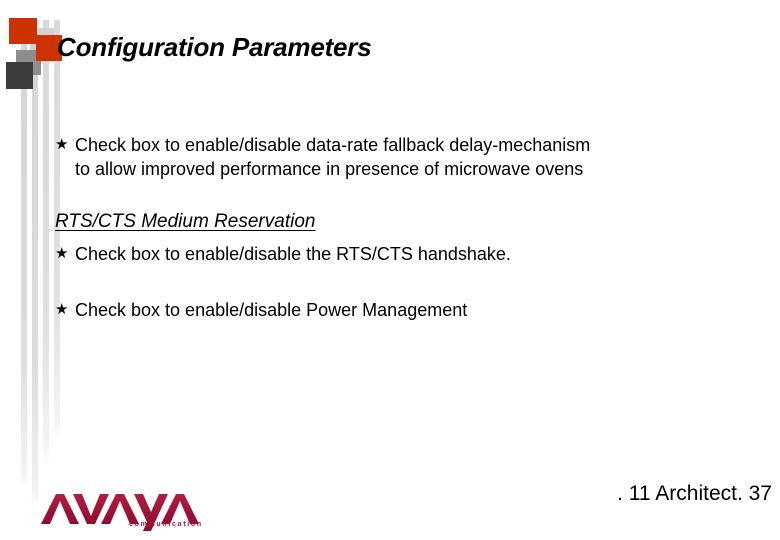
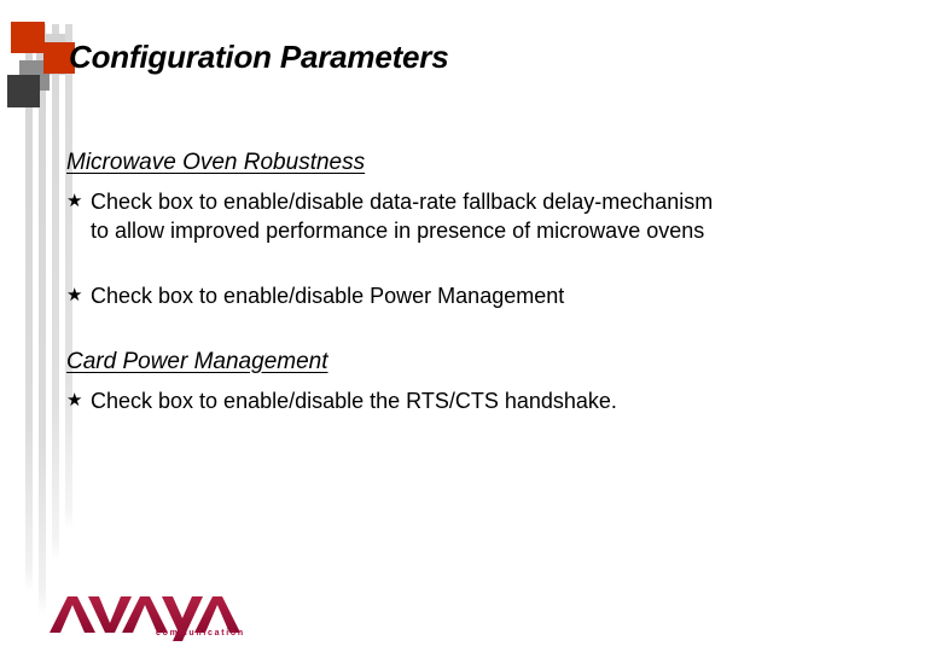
  Configuration Parameters
+ Microwave Oven Robustness
  ★
  Check box to enable/disable data-rate fallback delay-mechanism
  to allow improved performance in presence of microwave ovens
- RTS/CTS Medium Reservation
  ★
- Check box to enable/disable the RTS/CTS handshake.
+ Check box to enable/disable Power Management
+ Card Power Management
  ★
- Check box to enable/disable Power Management
+ Check box to enable/disable the RTS/CTS handshake.
- . 11 Architect. 37
